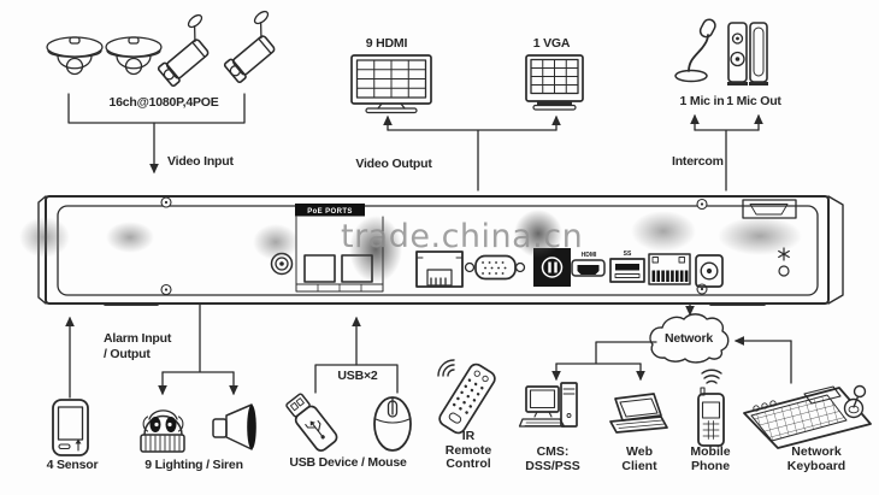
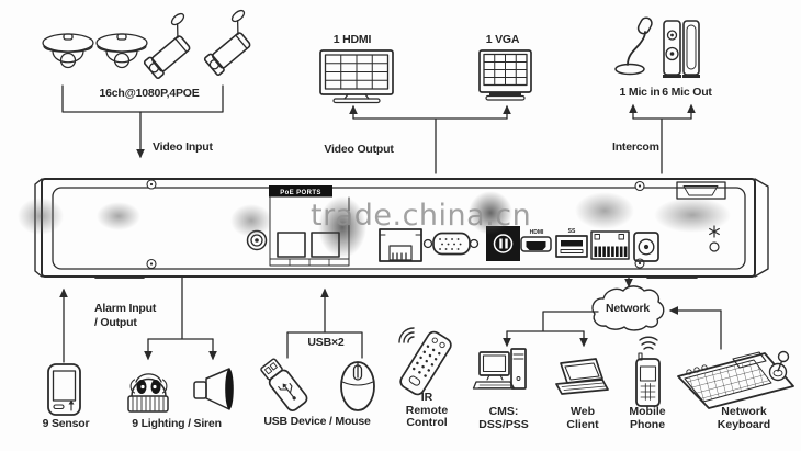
  trade.china.cn
  16ch@1080P,4POE
  Video Input
- 9 HDMI
+ 1 HDMI
  1 VGA
  Video Output
  1 Mic in
- 1 Mic Out
+ 6 Mic Out
  Intercom
- 4 Sensor
+ 9 Sensor
  Alarm Input
  / Output
  9 Lighting / Siren
  USB×2
  USB Device / Mouse
  IR
  Remote
  Control
  Network
  CMS:
  DSS/PSS
  Web
  Client
  Mobile
  Phone
  Network
  Keyboard
